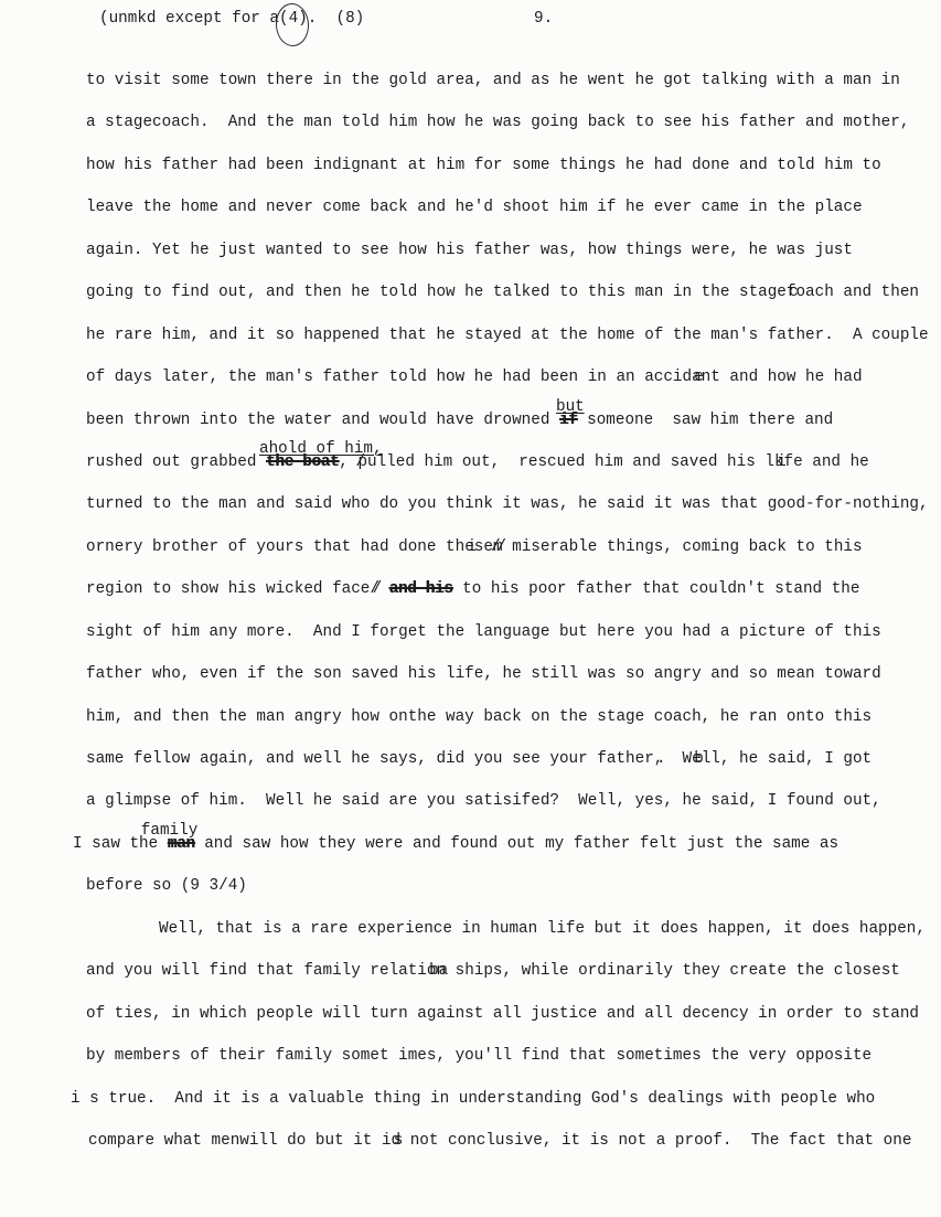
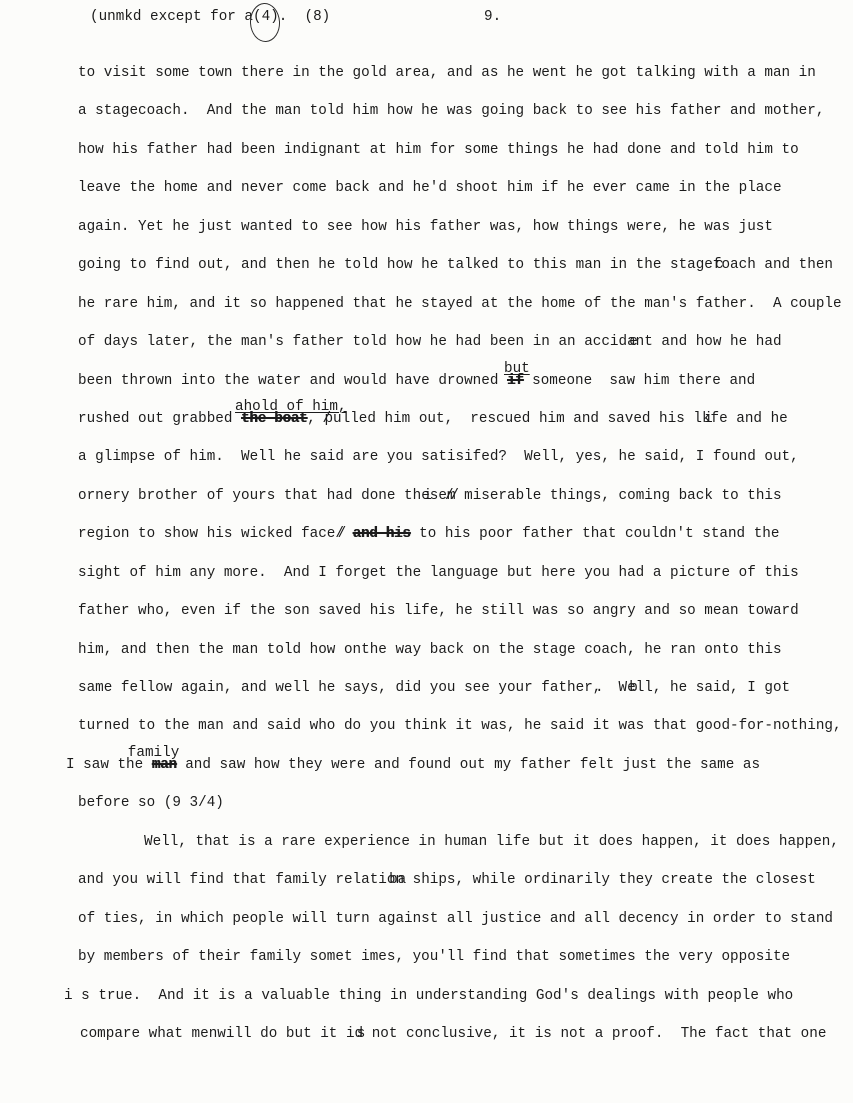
  (unmkd except for a(4). (8)
  9.
  to visit some town there in the gold area, and as he went he got talking with a man in
  a stagecoach. And the man told him how he was going back to see his father and mother,
  how his father had been indignant at him for some things he had done and told him to
  leave the home and never come back and he'd shoot him if he ever came in the place
  again. Yet he just wanted to see how his father was, how things were, he was just
  going to find out, and then he told how he talked to this man in the stagef
  c
  oach and then
  he rare him, and it so happened that he stayed at the home of the man's father. A couple
  of days later, the man's father told how he had been in an accida
  e
  nt and how he had
  been thrown into the water and would have drowned if
  but
  someone saw him there and
  rushed out grabbed the boat
  ahold of him,
  , p
  /
  ulled him out, rescued him and saved his lk
  i
  fe and he
- turned to the man and said who do you think it was, he said it was that good-for-nothing,
+ a glimpse of him. Well he said are you satisifed? Well, yes, he said, I found out,
  ornery brother of yours that had done the
  i
  sem
  //
  miserable things, coming back to this
  region to show his wicked face/
  /
  and his to his poor father that couldn't stand the
  sight of him any more. And I forget the language but here you had a picture of this
  father who, even if the son saved his life, he still was so angry and so mean toward
- him, and then the man angry how onthe way back on the stage coach, he ran onto this
+ him, and then the man told how onthe way back on the stage coach, he ran onto this
  same fellow again, and well he says, did you see your father,
  .
  We
  b
  ll, he said, I got
- a glimpse of him. Well he said are you satisifed? Well, yes, he said, I found out,
+ turned to the man and said who do you think it was, he said it was that good-for-nothing,
  I saw the man
  family
  and saw how they were and found out my father felt just the same as
  before so (9 3/4)
  Well, that is a rare experience in human life but it does happen, it does happen,
  and you will find that family relatio
  b
  n
  a
  ships, while ordinarily they create the closest
  of ties, in which people will turn against all justice and all decency in order to stand
  by members of their family somet imes, you'll find that sometimes the very opposite
  i s true. And it is a valuable thing in understanding God's dealings with people who
  compare what menwill do but it id
  s
  not conclusive, it is not a proof. The fact that one
